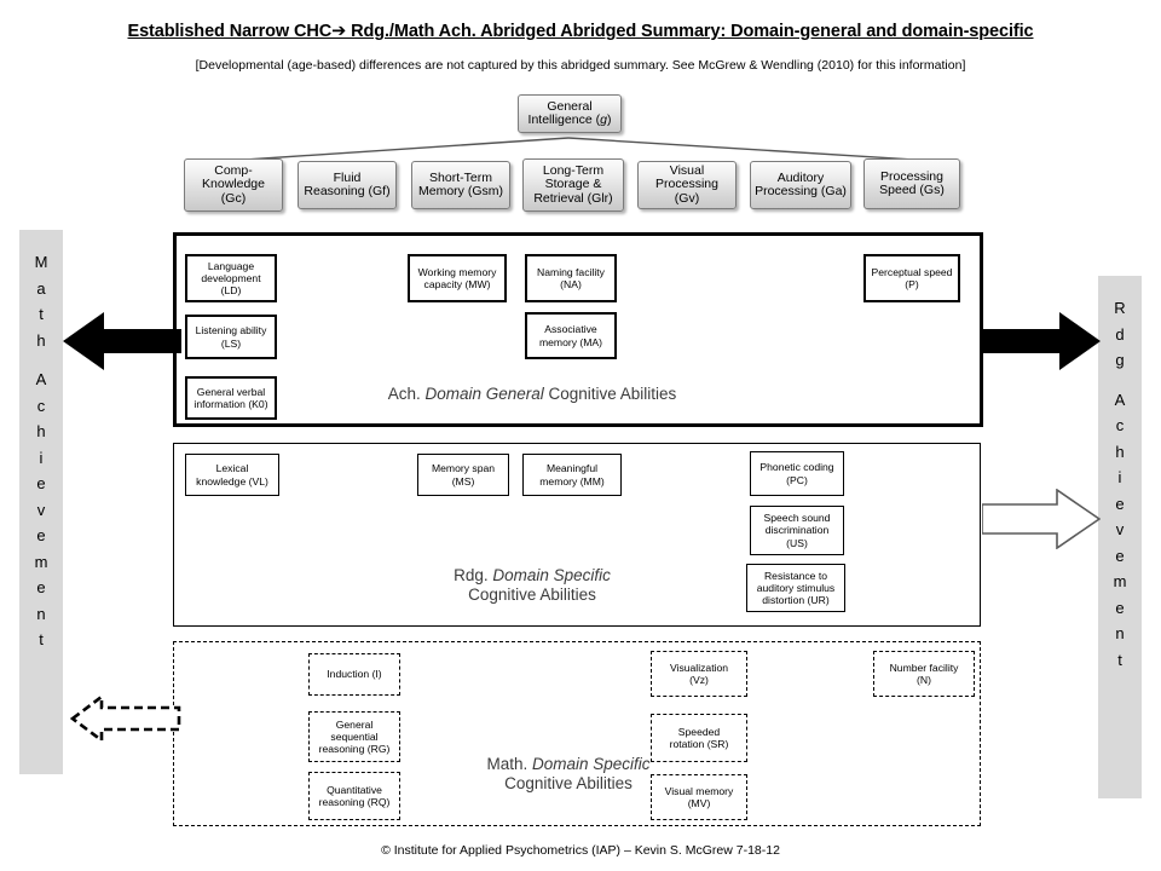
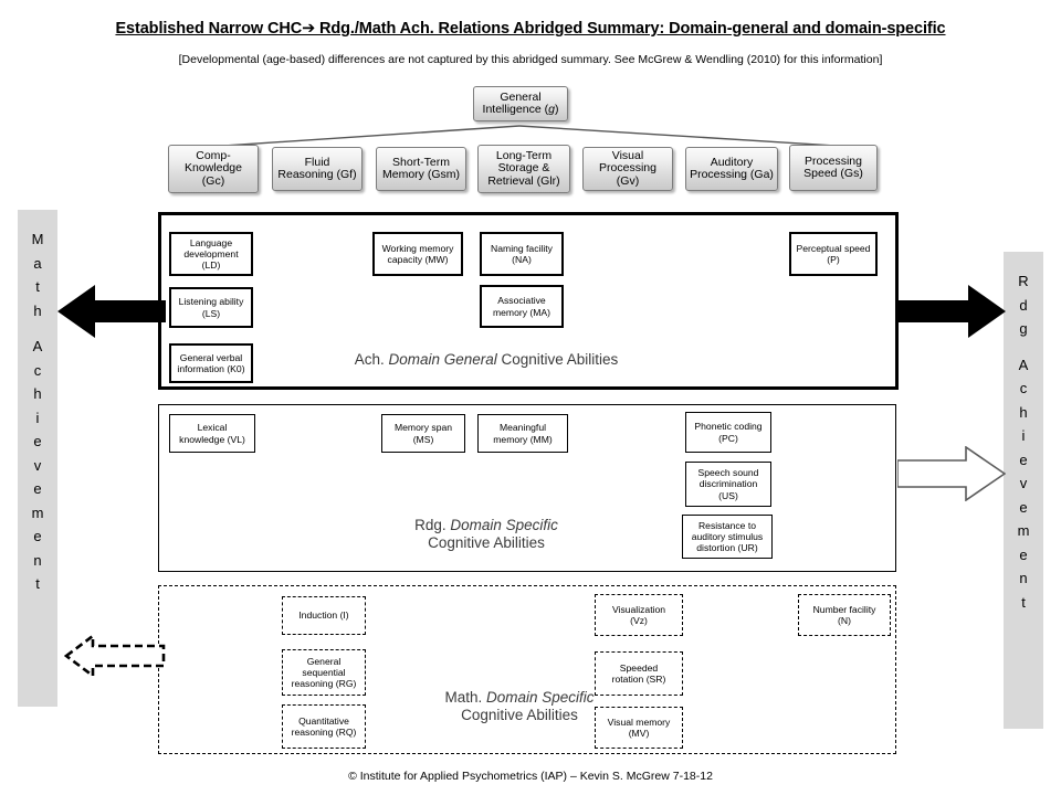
- Established Narrow CHC➔ Rdg./Math Ach. Abridged Abridged Summary: Domain-general and domain-specific
+ Established Narrow CHC➔ Rdg./Math Ach. Relations Abridged Summary: Domain-general and domain-specific
  [Developmental (age-based) differences are not captured by this abridged summary. See McGrew & Wendling (2010) for this information]
  General
  Intelligence (g)
  Comp-
  Knowledge
  (Gc)
  Fluid
  Reasoning (Gf)
  Short-Term
  Memory (Gsm)
  Long-Term
  Storage &
  Retrieval (Glr)
  Visual
  Processing (Gv)
  Auditory
  Processing (Ga)
  Processing
  Speed (Gs)
  Ach. Domain General Cognitive Abilities
  Language
  development
  (LD)
  Listening ability
  (LS)
  General verbal
  information (K0)
  Working memory
  capacity (MW)
  Naming facility
  (NA)
  Associative
  memory (MA)
  Perceptual speed
  (P)
  Rdg. Domain Specific
  Cognitive Abilities
  Lexical
  knowledge (VL)
  Memory span
  (MS)
  Meaningful
  memory (MM)
  Phonetic coding
  (PC)
  Speech sound
  discrimination
  (US)
  Resistance to
  auditory stimulus
  distortion (UR)
  Math. Domain Specific
  Cognitive Abilities
  Induction (I)
  General
  sequential
  reasoning (RG)
  Quantitative
  reasoning (RQ)
  Visualization
  (Vz)
  Speeded
  rotation (SR)
  Visual memory
  (MV)
  Number facility
  (N)
  M
  a
  t
  h
  A
  c
  h
  i
  e
  v
  e
  m
  e
  n
  t
  R
  d
  g
  A
  c
  h
  i
  e
  v
  e
  m
  e
  n
  t
  © Institute for Applied Psychometrics (IAP) – Kevin S. McGrew 7-18-12
